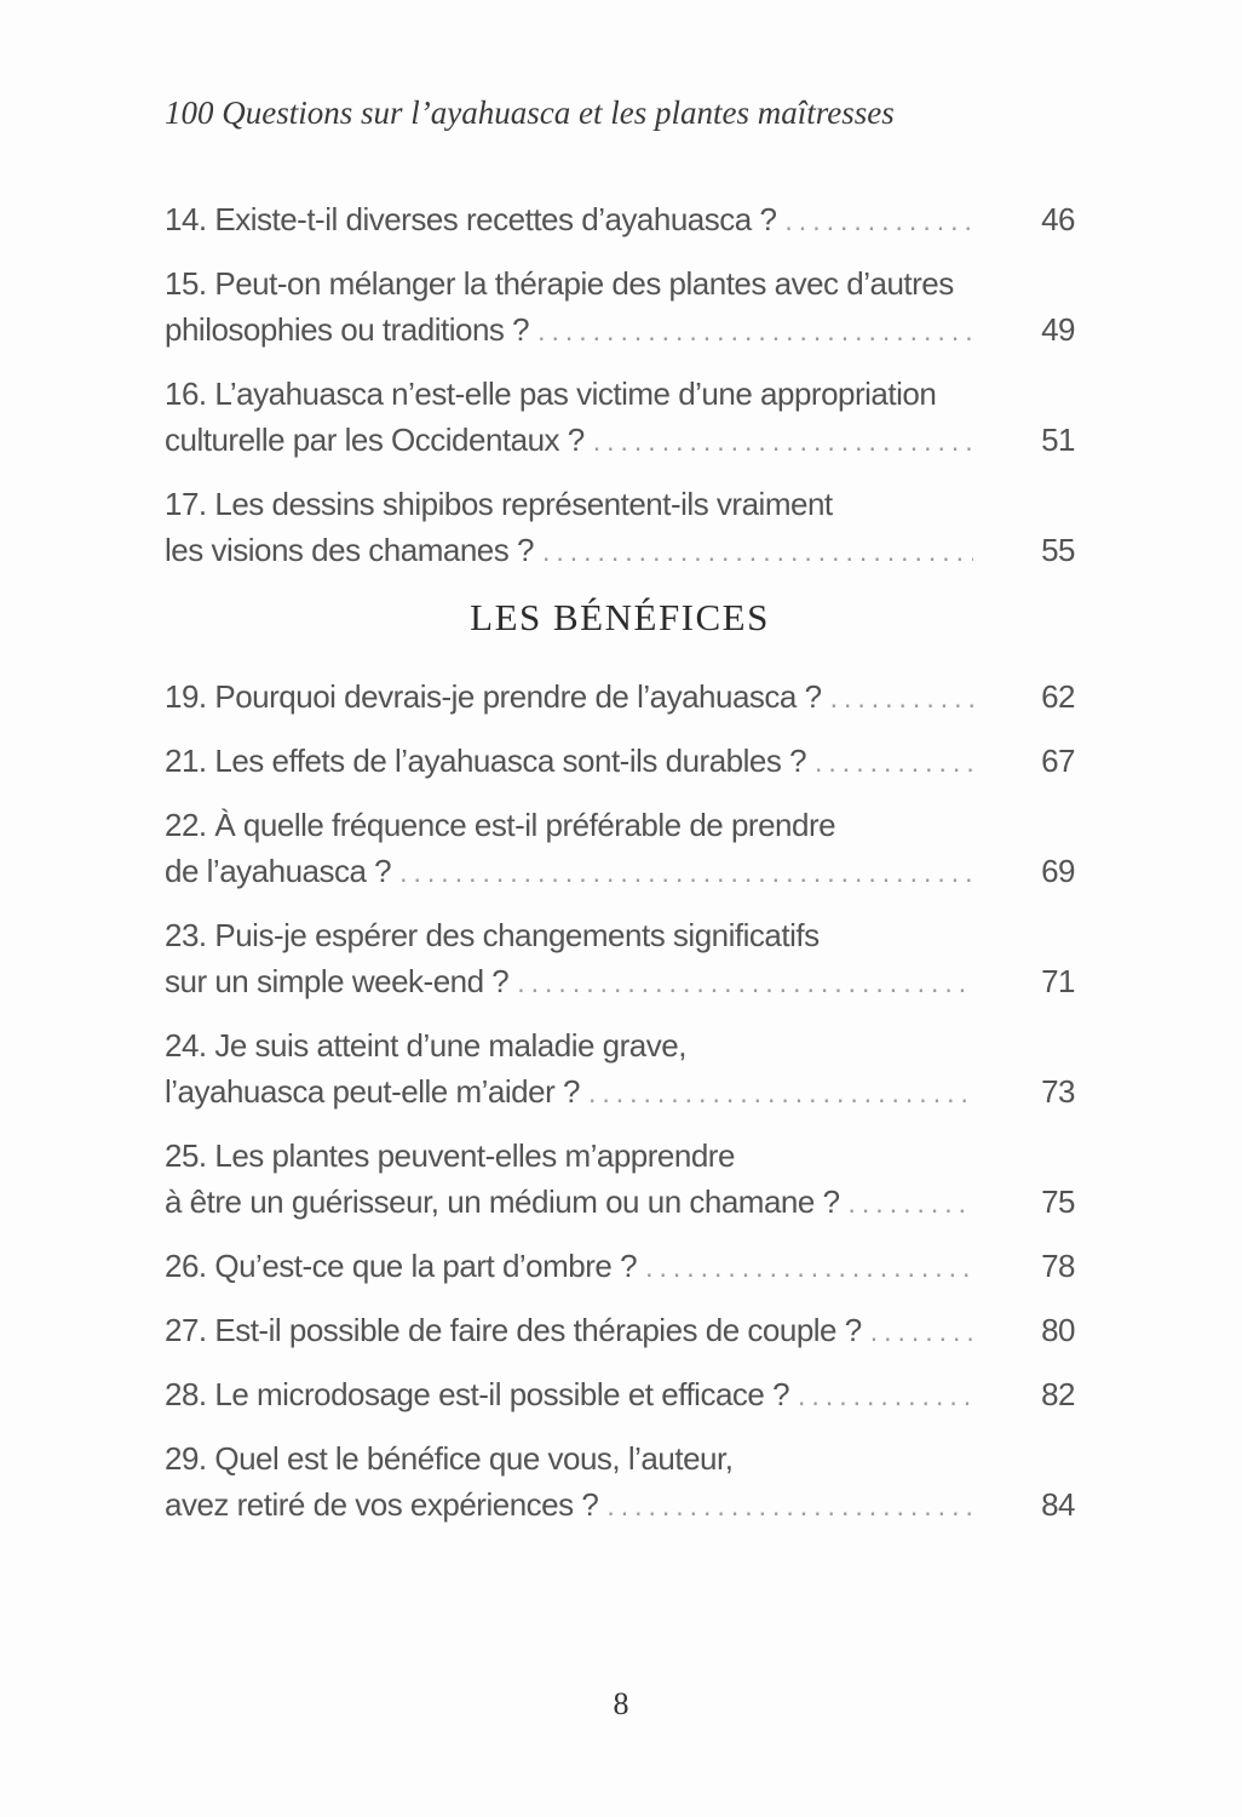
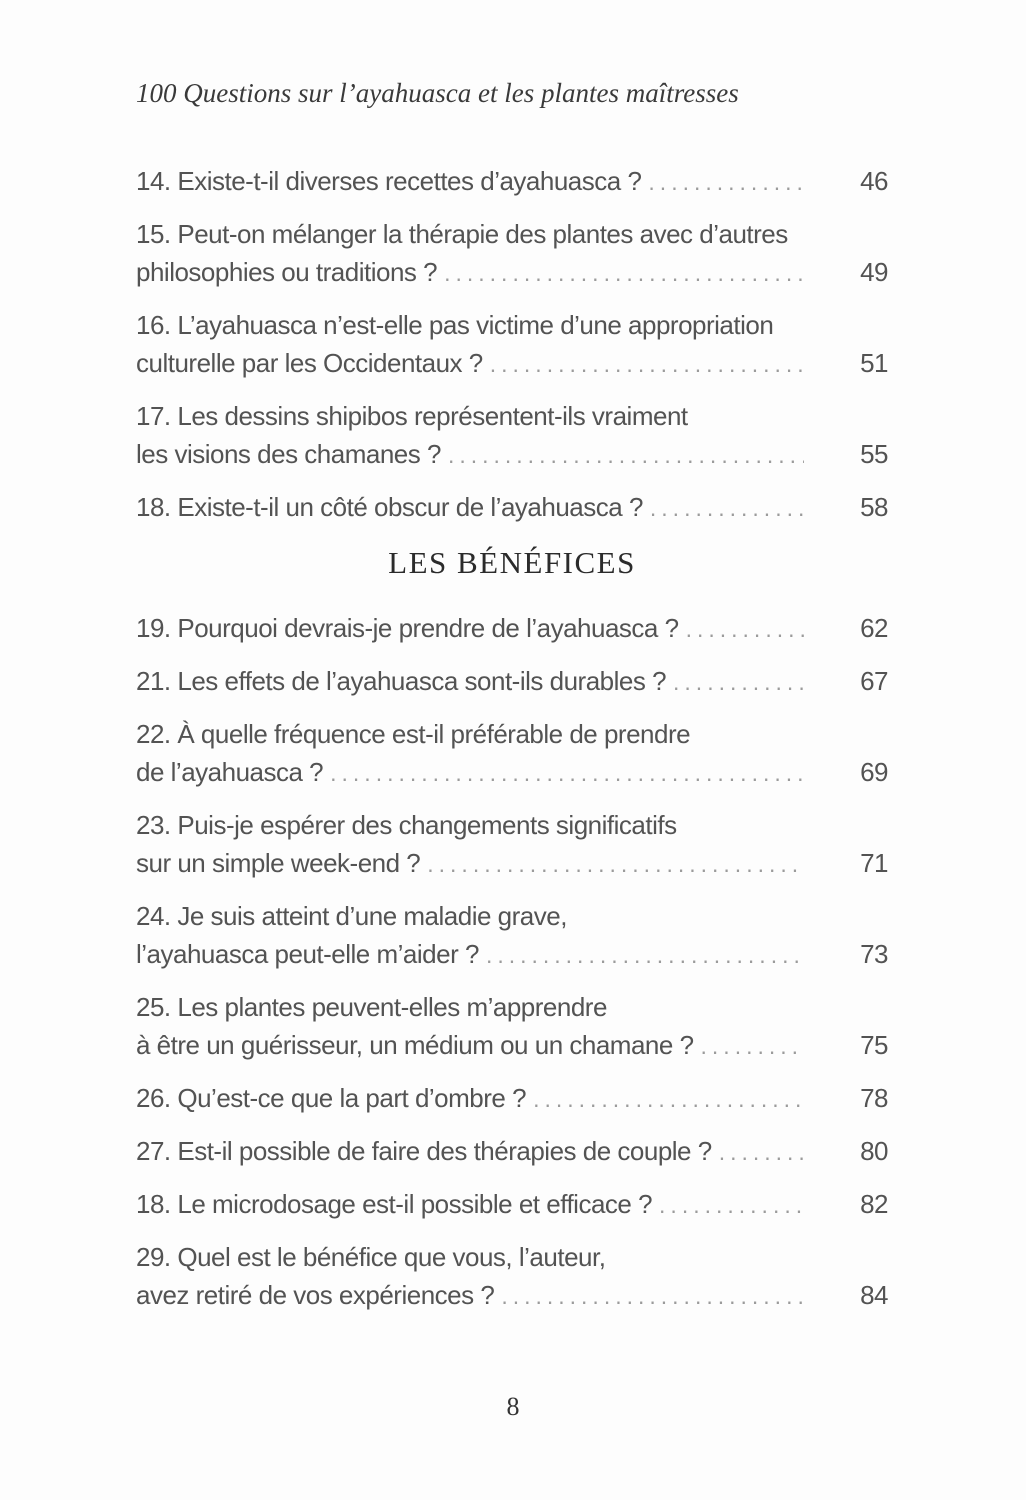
  100 Questions sur l’ayahuasca et les plantes maîtresses
  14. Existe-t-il diverses recettes d’ayahuasca ?
  46
  15. Peut-on mélanger la thérapie des plantes avec d’autres
  philosophies ou traditions ?
  49
  16. L’ayahuasca n’est-elle pas victime d’une appropriation
  culturelle par les Occidentaux ?
  51
  17. Les dessins shipibos représentent-ils vraiment
  les visions des chamanes ?
  55
+ 18. Existe-t-il un côté obscur de l’ayahuasca ?
+ 58
  LES BÉNÉFICES
  19. Pourquoi devrais-je prendre de l’ayahuasca ?
  62
  21. Les effets de l’ayahuasca sont-ils durables ?
  67
  22. À quelle fréquence est-il préférable de prendre
  de l’ayahuasca ?
  69
  23. Puis-je espérer des changements significatifs
  sur un simple week-end ?
  71
  24. Je suis atteint d’une maladie grave,
  l’ayahuasca peut-elle m’aider ?
  73
  25. Les plantes peuvent-elles m’apprendre
  à être un guérisseur, un médium ou un chamane ?
  75
  26. Qu’est-ce que la part d’ombre ?
  78
  27. Est-il possible de faire des thérapies de couple ?
  80
- 28. Le microdosage est-il possible et efficace ?
+ 18. Le microdosage est-il possible et efficace ?
  82
  29. Quel est le bénéfice que vous, l’auteur,
  avez retiré de vos expériences ?
  84
  8
